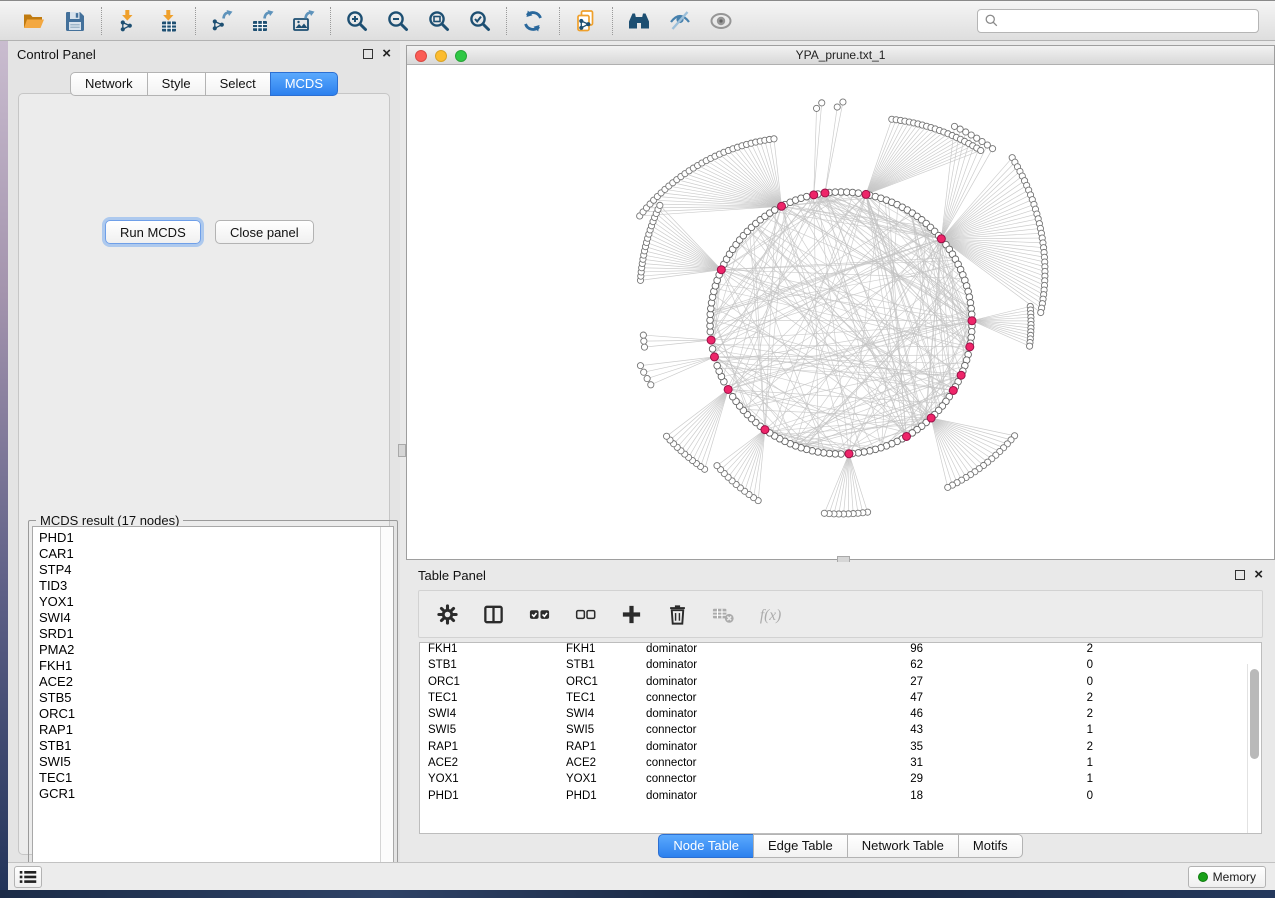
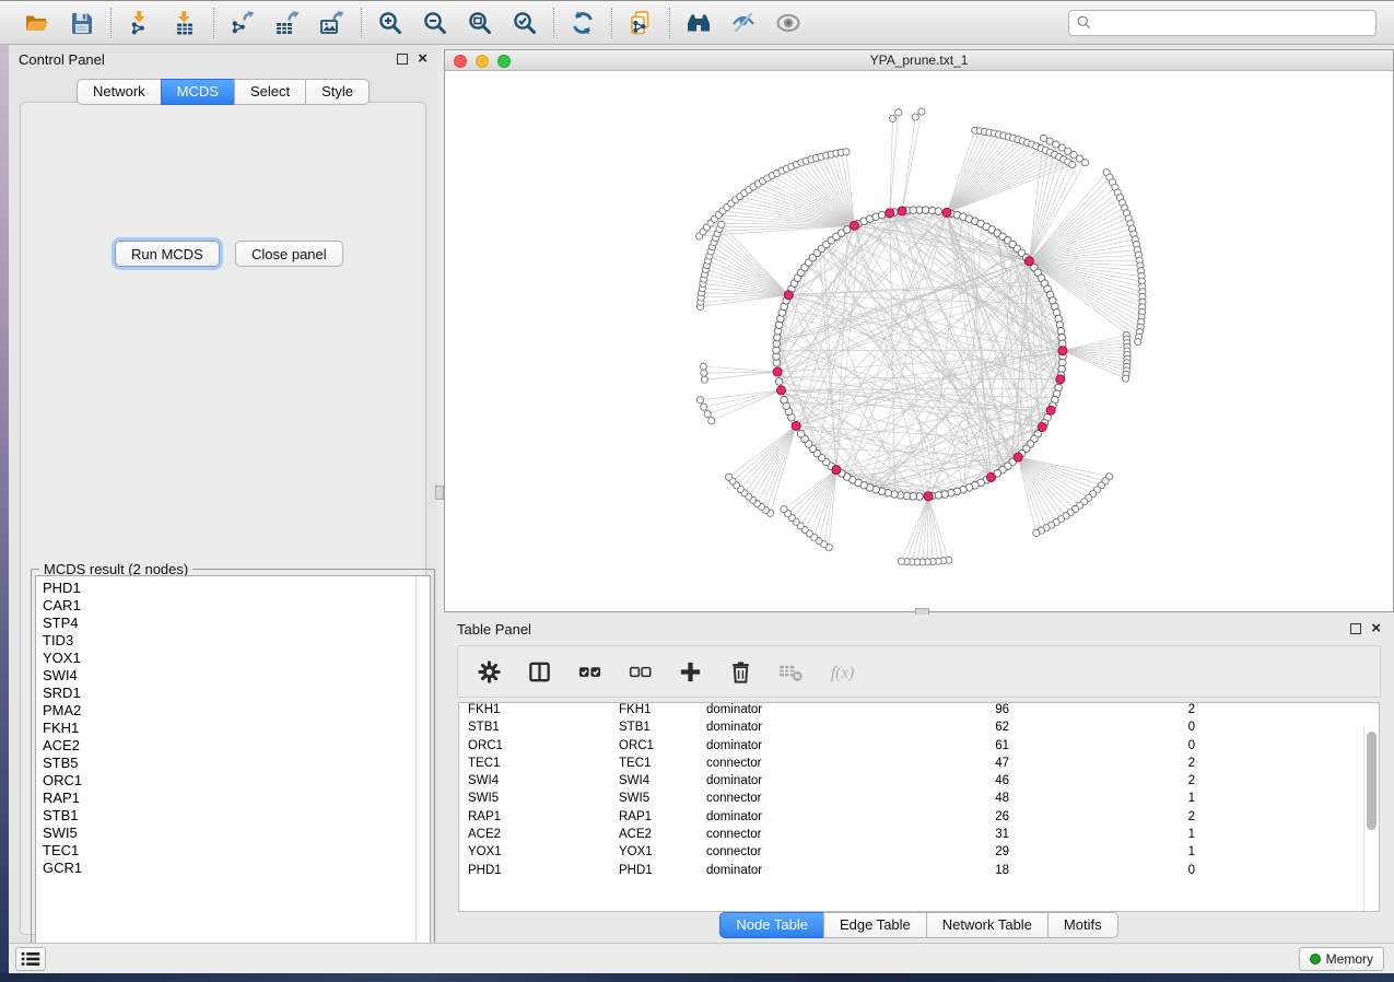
  Control Panel
  ×
  Run MCDS
  Close panel
- MCDS result (17 nodes)
+ MCDS result (2 nodes)
  PHD1
  CAR1
  STP4
  TID3
  YOX1
  SWI4
  SRD1
  PMA2
  FKH1
  ACE2
  STB5
  ORC1
  RAP1
  STB1
  SWI5
  TEC1
  GCR1
  Network
- Style
+ MCDS
  Select
- MCDS
+ Style
  YPA_prune.txt_1
  Table Panel
  ×
  f(x)
  FKH1
  FKH1
  dominator
  96
  2
  STB1
  STB1
  dominator
  62
  0
  ORC1
  ORC1
  dominator
- 27
+ 61
  0
  TEC1
  TEC1
  connector
  47
  2
  SWI4
  SWI4
  dominator
  46
  2
  SWI5
  SWI5
  connector
- 43
+ 48
  1
  RAP1
  RAP1
  dominator
- 35
+ 26
  2
  ACE2
  ACE2
  connector
  31
  1
  YOX1
  YOX1
  connector
  29
  1
  PHD1
  PHD1
  dominator
  18
  0
  Node Table
  Edge Table
  Network Table
  Motifs
  Memory
